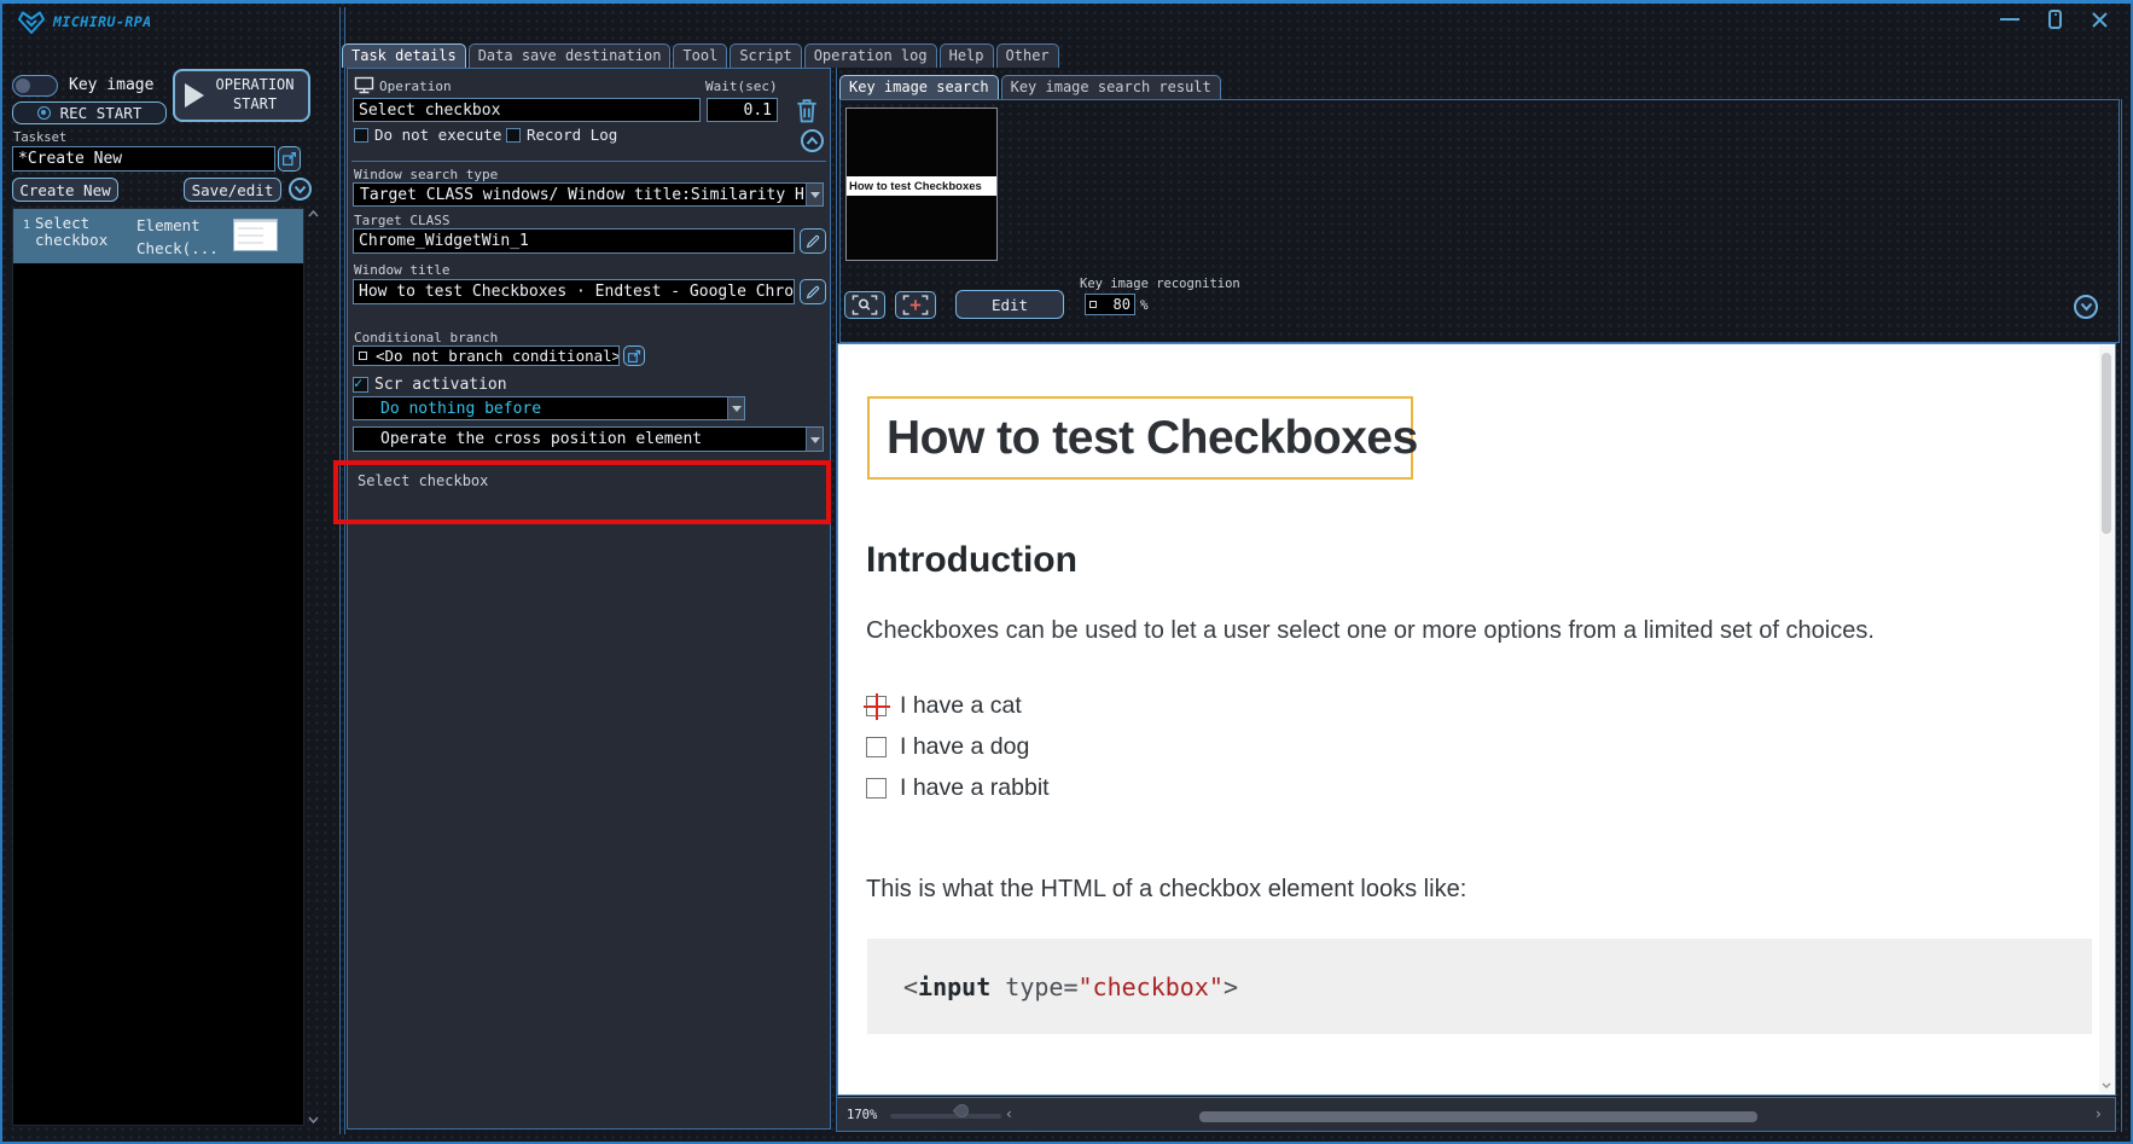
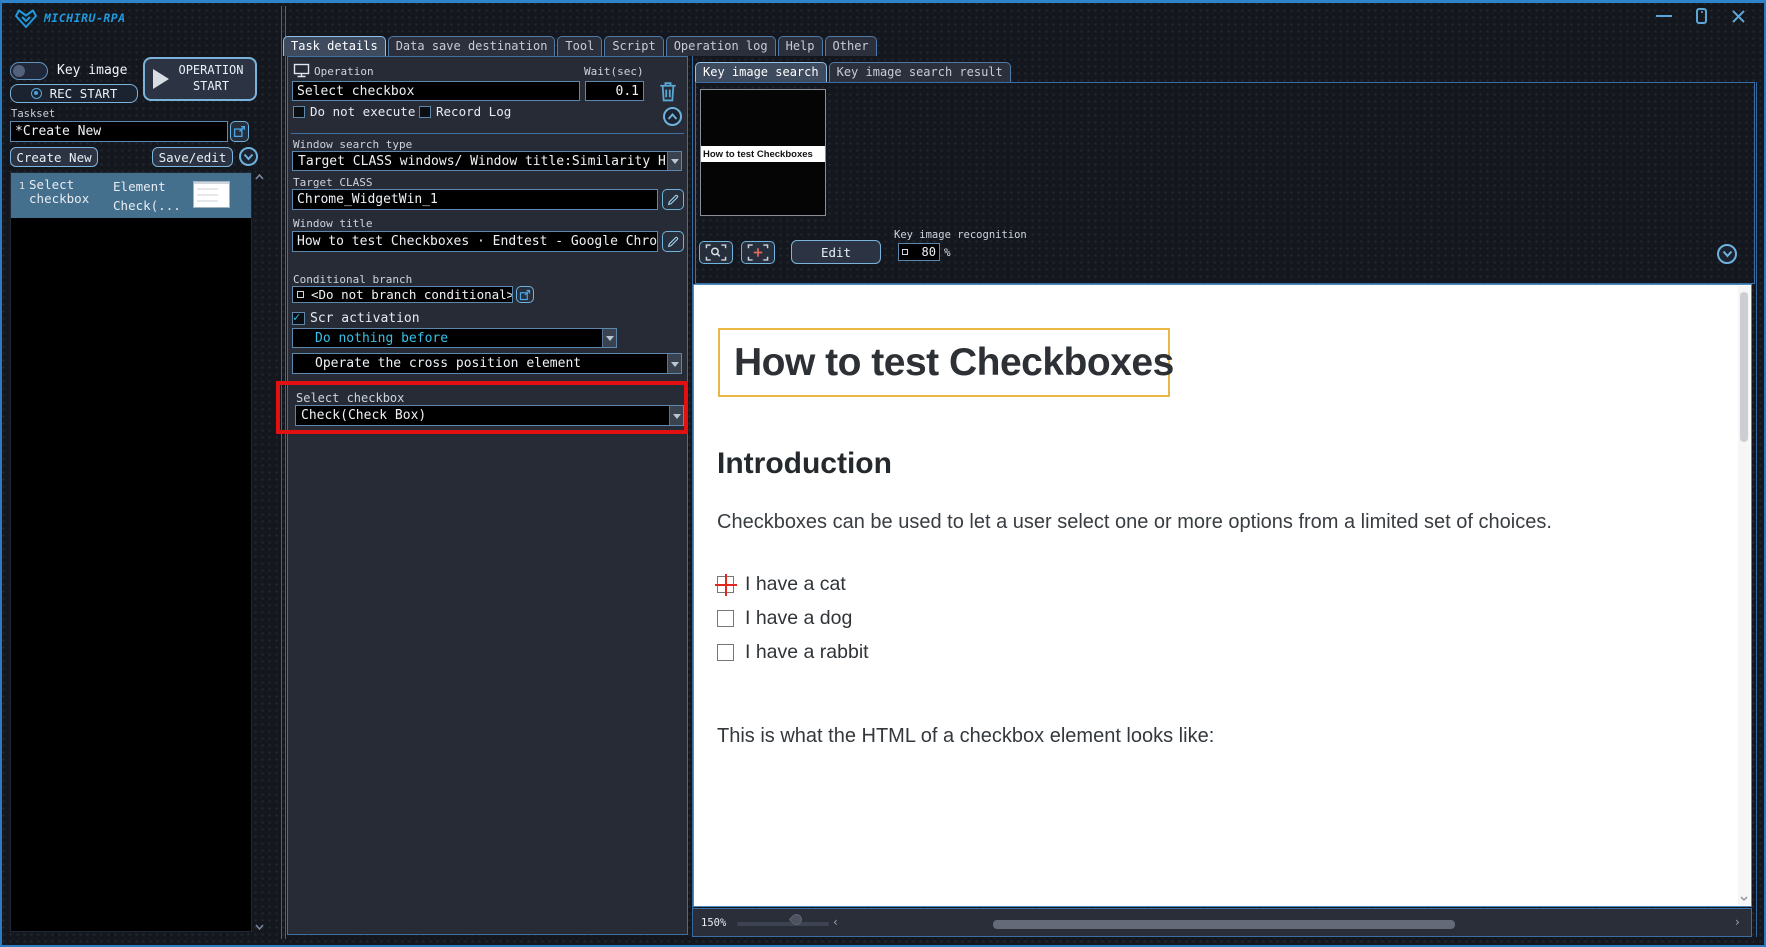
  MICHIRU-RPA
  Key image
  REC START
  OPERATION START
  Taskset
  *Create New
  Create New
  Save/edit
  1
  Select checkbox
  Element
  Check(...
  Task details
  Data save destination
  Tool
  Script
  Operation log
  Help
  Other
  Operation
  Wait(sec)
  Select checkbox
  0.1
  Do not execute
  Record Log
  Window search type
  Target CLASS windows/ Window title:Similarity H
  Target CLASS
  Chrome_WidgetWin_1
  Window title
  How to test Checkboxes · Endtest - Google Chro
  Conditional branch
  <Do not branch conditional>
  Scr activation
  Do nothing before
  Operate the cross position element
  Select checkbox
+ Check(Check Box)
  Key image search
  Key image search result
  How to test Checkboxes
  Edit
  Key image recognition
  80
  %
  How to test Checkboxes
  Introduction
  Checkboxes can be used to let a user select one or more options from a limited set of choices.
  I have a cat
  I have a dog
  I have a rabbit
  This is what the HTML of a checkbox element looks like:
- <input type="checkbox">
- 170%
+ 150%
  ‹
  ›
